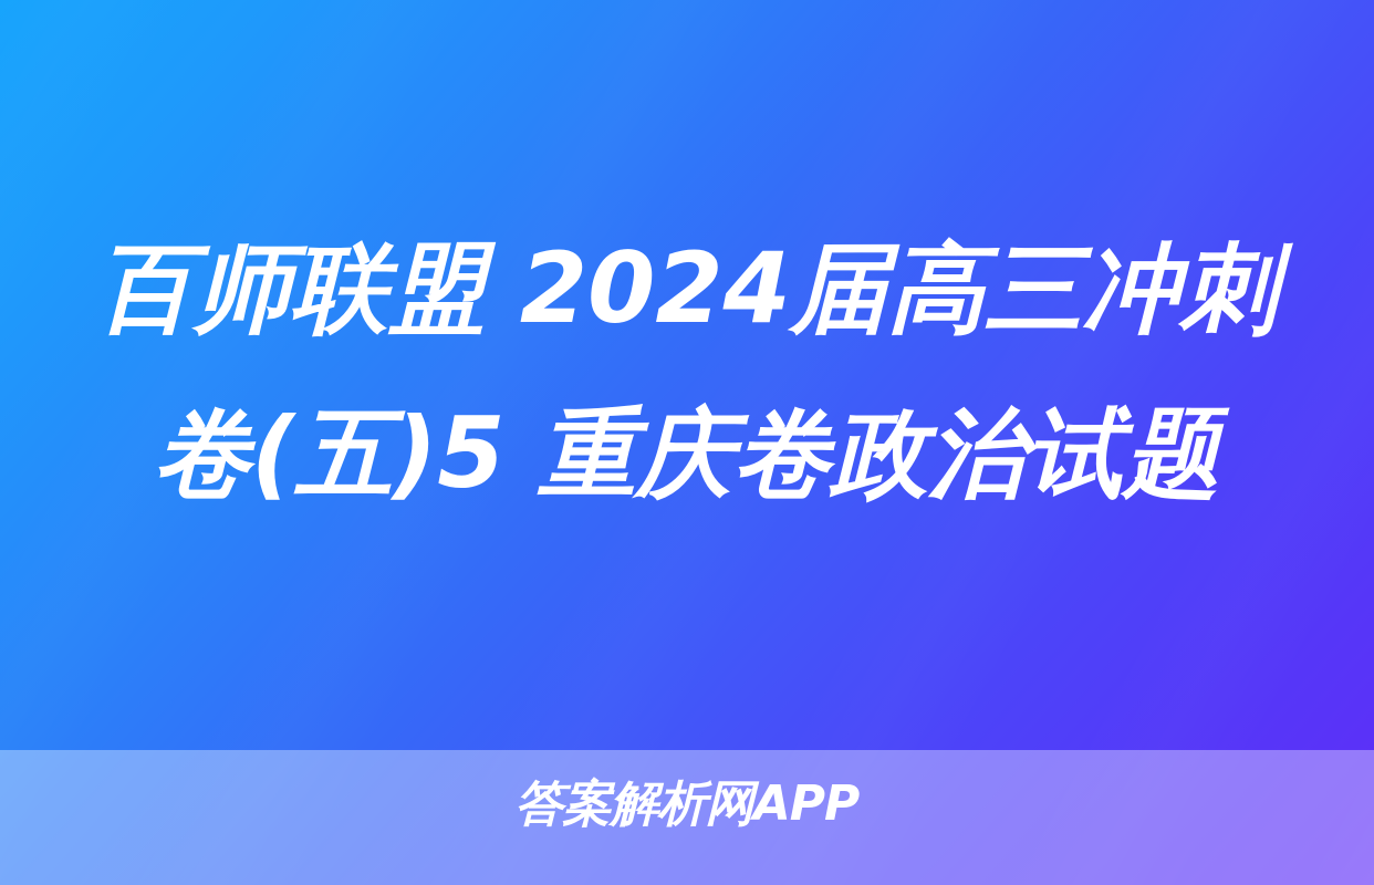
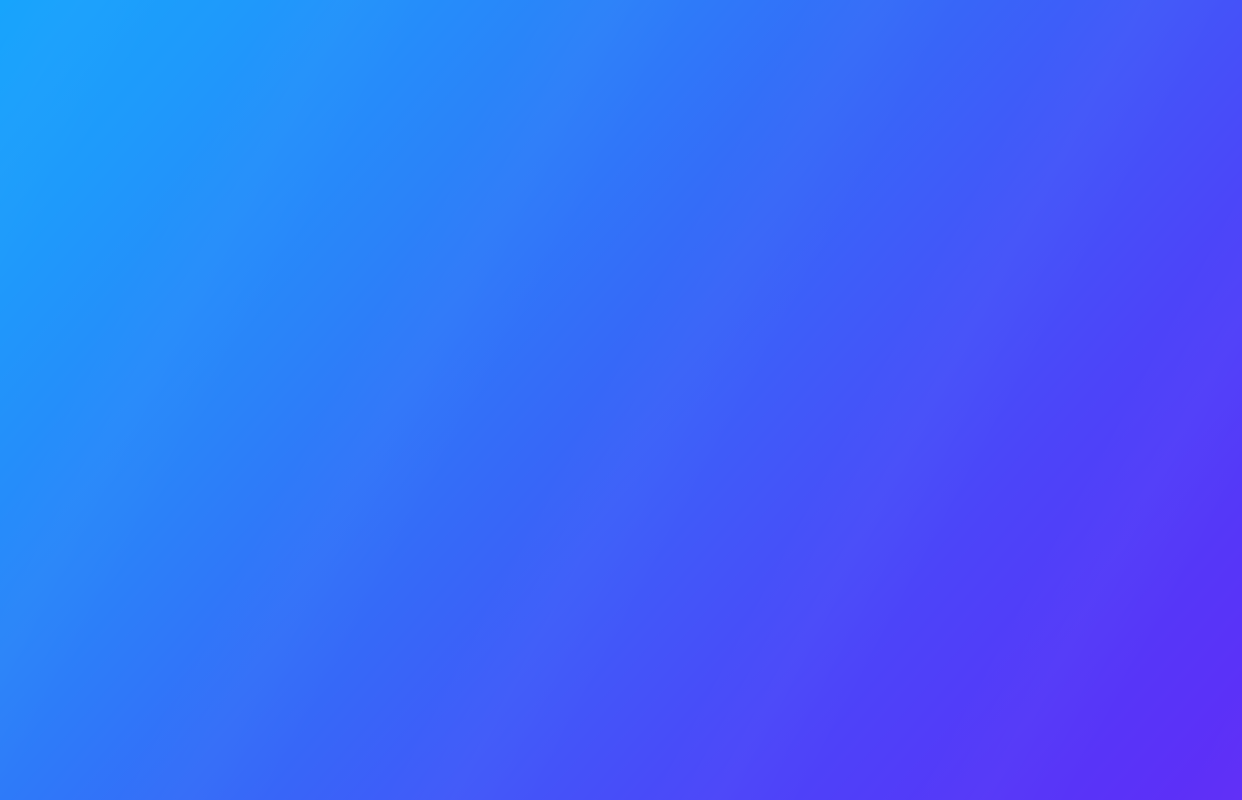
- 百师联盟 2024届高三冲刺卷(五)5 重庆卷政治试题
- 答案解析网APP
